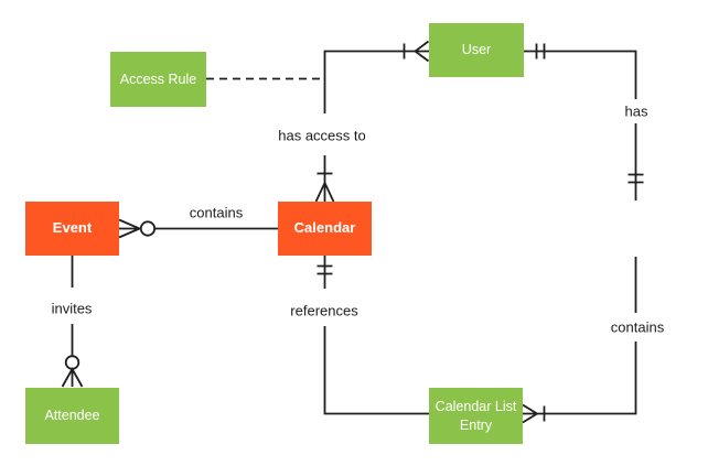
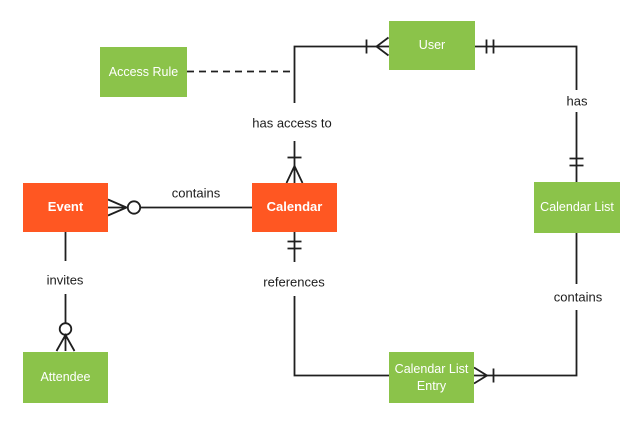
  Access Rule
  User
  Event
  Calendar
+ Calendar List
  Attendee
  Calendar List Entry
  has access to
  has
  contains
  invites
  references
  contains
